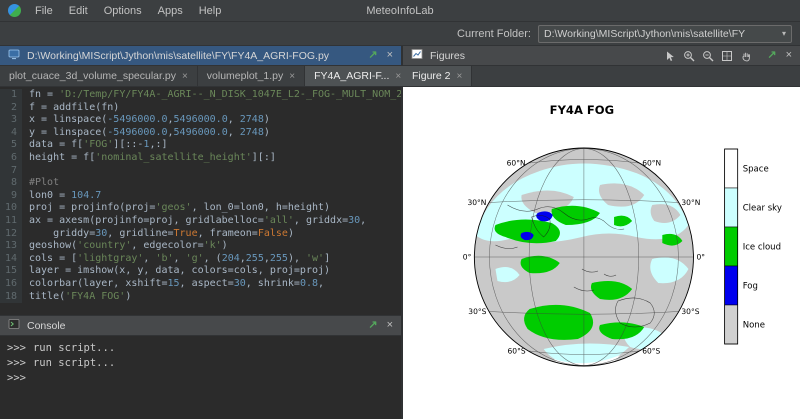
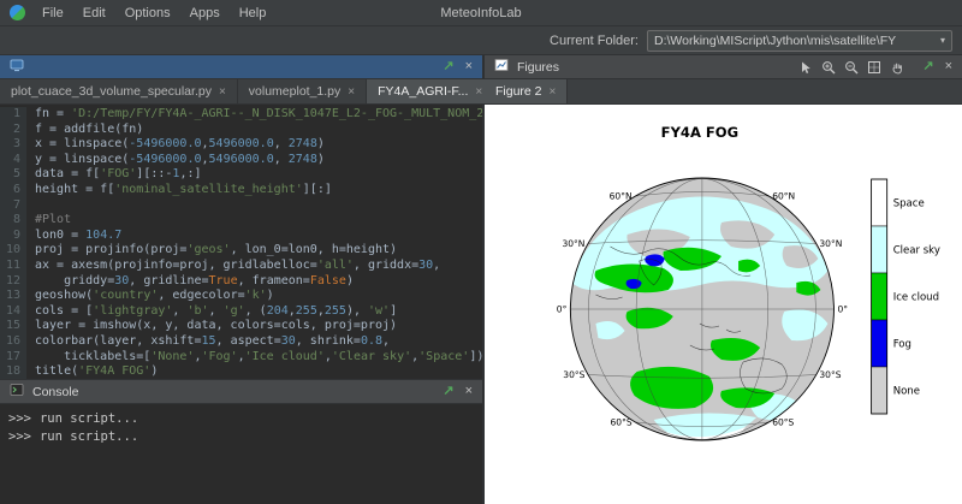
  MeteoInfoLab
  File
  Edit
  Options
  Apps
  Help
  Current Folder:
  D:\Working\MIScript\Jython\mis\satellite\FY
  ▾
- D:\Working\MIScript\Jython\mis\satellite\FY\FY4A_AGRI-FOG.py
  ↗
  ×
  plot_cuace_3d_volume_specular.py
  ×
  volumeplot_1.py
  ×
  FY4A_AGRI-F...
  ×
  1
  fn = 'D:/Temp/FY/FY4A-_AGRI--_N_DISK_1047E_L2-_FOG-_MULT_NOM_2
  2
  f = addfile(fn)
  3
  x = linspace(-5496000.0,5496000.0, 2748)
  4
  y = linspace(-5496000.0,5496000.0, 2748)
  5
  data = f['FOG'][::-1,:]
  6
  height = f['nominal_satellite_height'][:]
  7
  8
  #Plot
  9
  lon0 = 104.7
  10
  proj = projinfo(proj='geos', lon_0=lon0, h=height)
  11
  ax = axesm(projinfo=proj, gridlabelloc='all', griddx=30,
  12
  griddy=30, gridline=True, frameon=False)
  13
  geoshow('country', edgecolor='k')
  14
  cols = ['lightgray', 'b', 'g', (204,255,255), 'w']
  15
  layer = imshow(x, y, data, colors=cols, proj=proj)
  16
  colorbar(layer, xshift=15, aspect=30, shrink=0.8,
+ 17
+ ticklabels=['None','Fog','Ice cloud','Clear sky','Space'])
  18
  title('FY4A FOG')
  Console
  ↗
  ×
  >>> run script...
  >>> run script...
- >>>
  Figures
  ↗
  ×
  Figure 2
  ×
  FY4A FOG
  60°N
  30°N
  0°
  30°S
  60°S
  60°N
  30°N
  0°
  30°S
  60°S
  Space
  Clear sky
  Ice cloud
  Fog
  None
